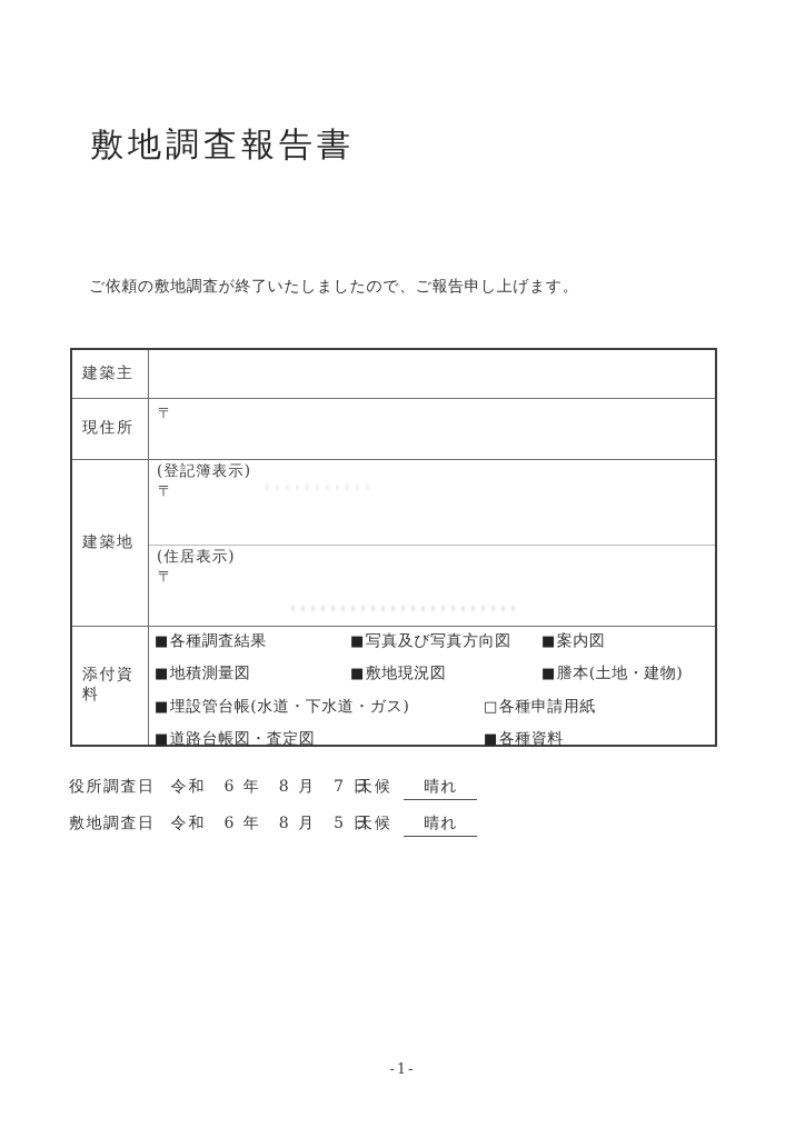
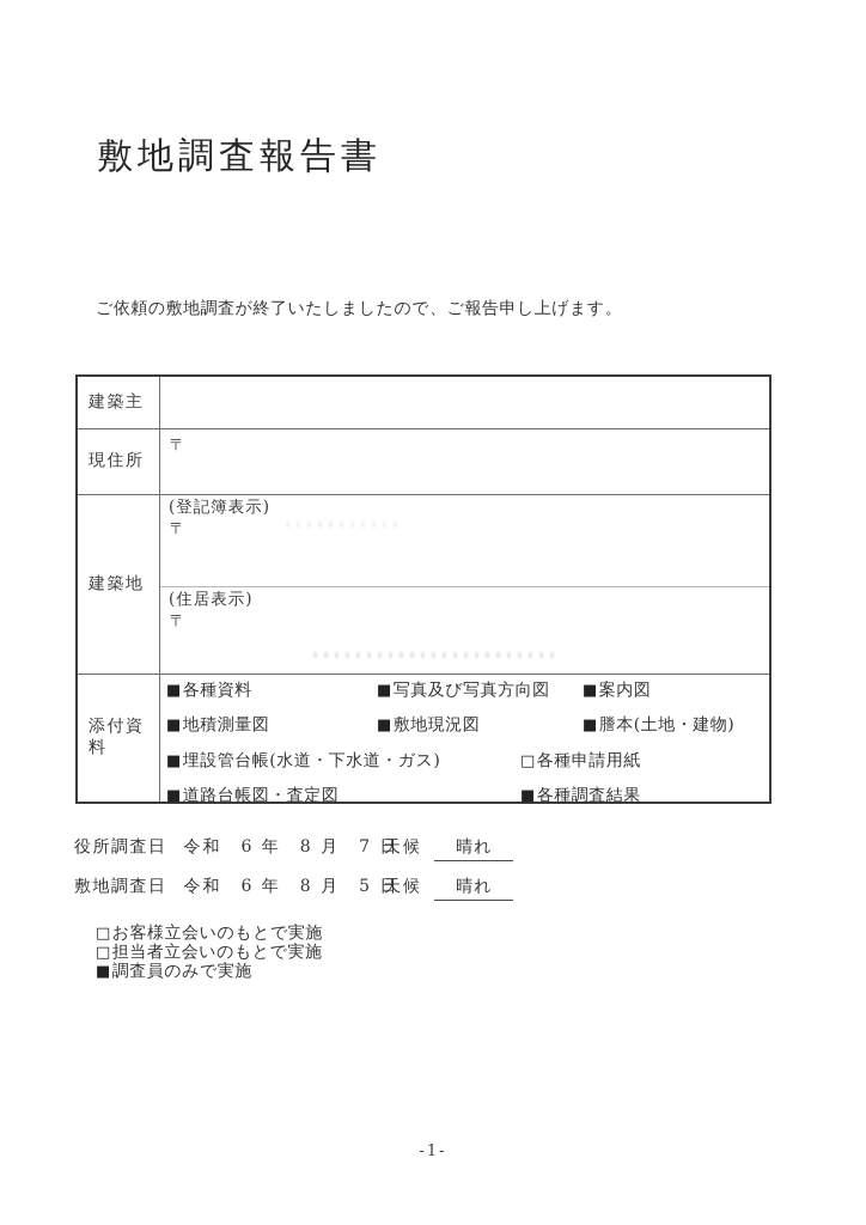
  敷地調査報告書
  ご依頼の敷地調査が終了いたしましたので、ご報告申し上げます。
  建築主
  現住所
  〒
  建築地
  (登記簿表示)
  〒
  (住居表示)
  〒
  添付資料
- ■各種調査結果
+ ■各種資料
  ■写真及び写真方向図
  ■案内図
  ■地積測量図
  ■敷地現況図
  ■謄本(土地・建物)
  ■埋設管台帳(水道・下水道・ガス)
  □各種申請用紙
  ■道路台帳図・査定図
- ■各種資料
+ ■各種調査結果
  役所調査日 令和 6 年 8 月 7 天候 晴れ
  敷地調査日 令和 6 年 8 月 5 天候 晴れ
+ □お客様立会いのもとで実施
+ □担当者立会いのもとで実施
+ ■調査員のみで実施
  -1-
